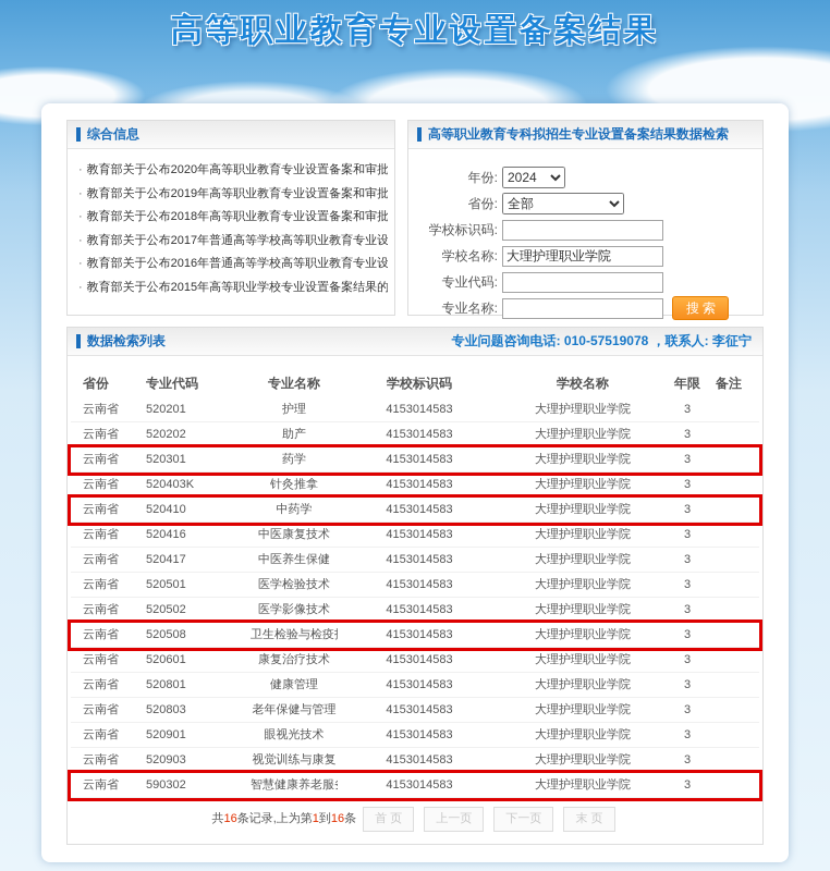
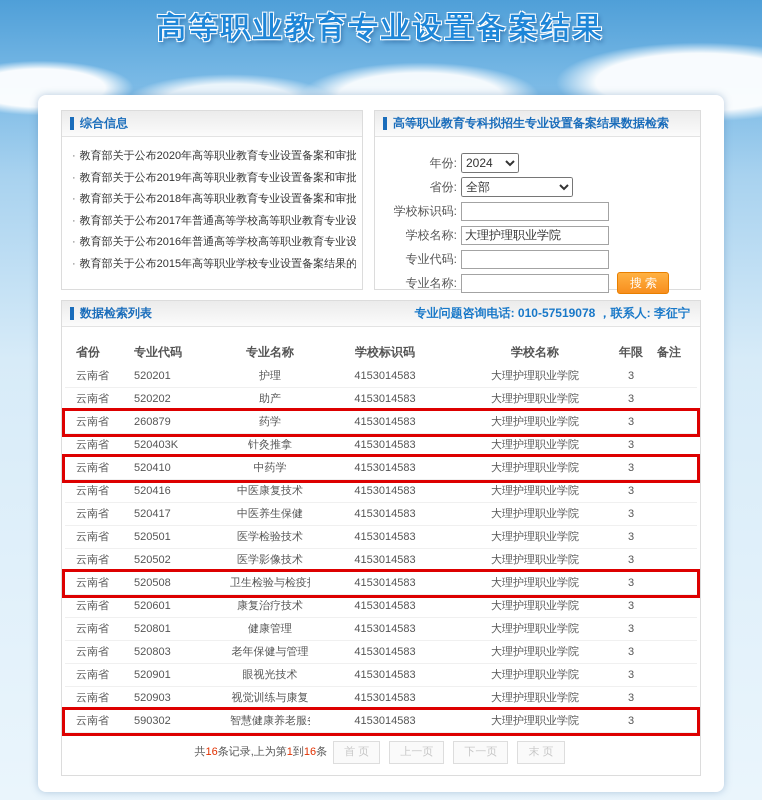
  高等职业教育专业设置备案结果
  综合信息
  · 教育部关于公布2020年高等职业教育专业设置备案和审批
  · 教育部关于公布2019年高等职业教育专业设置备案和审批
  · 教育部关于公布2018年高等职业教育专业设置备案和审批
  · 教育部关于公布2017年普通高等学校高等职业教育专业设
  · 教育部关于公布2016年普通高等学校高等职业教育专业设
  · 教育部关于公布2015年高等职业学校专业设置备案结果的
  高等职业教育专科拟招生专业设置备案结果数据检索
  年份:
  2024
  省份:
  全部
  学校标识码:
  学校名称:
  大理护理职业学院
  专业代码:
  专业名称:
  搜索
  数据检索列表
  专业问题咨询电话: 010-57519078 ，联系人: 李征宁
  省份
  专业代码
  专业名称
  学校标识码
  学校名称
  年限
  备注
  云南省
  520201
  护理
  4153014583
  大理护理职业学院
  3
  云南省
  520202
  助产
  4153014583
  大理护理职业学院
  3
  云南省
- 520301
+ 260879
  药学
  4153014583
  大理护理职业学院
  3
  云南省
  520403K
  针灸推拿
  4153014583
  大理护理职业学院
  3
  云南省
  520410
  中药学
  4153014583
  大理护理职业学院
  3
  云南省
  520416
  中医康复技术
  4153014583
  大理护理职业学院
  3
  云南省
  520417
  中医养生保健
  4153014583
  大理护理职业学院
  3
  云南省
  520501
  医学检验技术
  4153014583
  大理护理职业学院
  3
  云南省
  520502
  医学影像技术
  4153014583
  大理护理职业学院
  3
  云南省
  520508
  卫生检验与检疫
  4153014583
  大理护理职业学院
  3
  云南省
  520601
  康复治疗技术
  4153014583
  大理护理职业学院
  3
  云南省
  520801
  健康管理
  4153014583
  大理护理职业学院
  3
  云南省
  520803
  老年保健与管理
  4153014583
  大理护理职业学院
  3
  云南省
  520901
  眼视光技术
  4153014583
  大理护理职业学院
  3
  云南省
  520903
  视觉训练与康复
  4153014583
  大理护理职业学院
  3
  云南省
  590302
  4153014583
  大理护理职业学院
  3
  共16条记录,上为第1到16条 首 页 上一页 下一页 末 页
